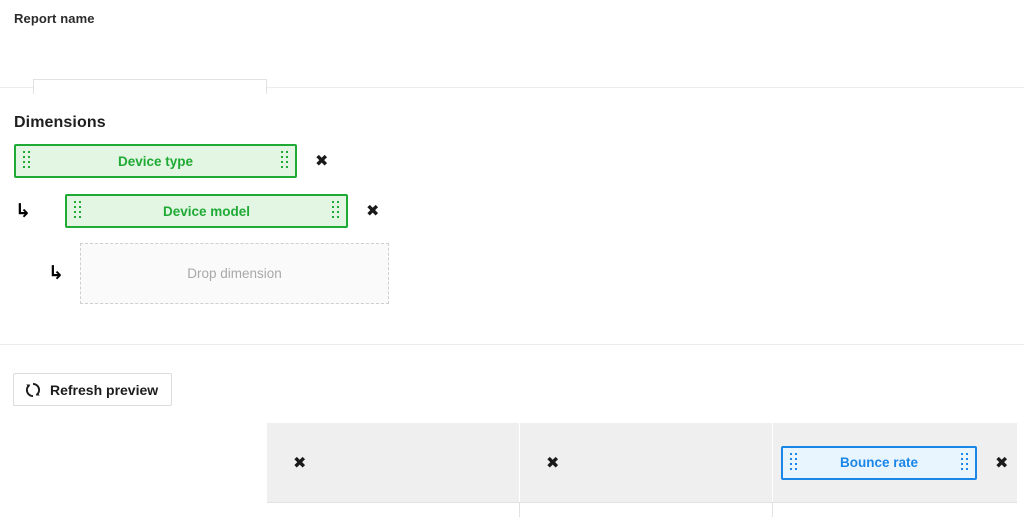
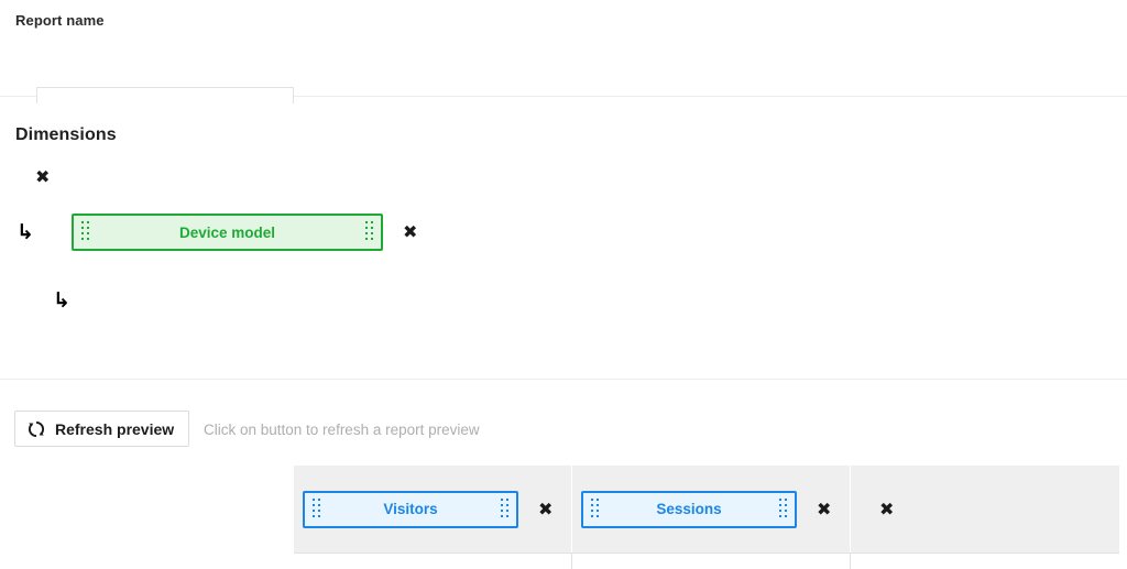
  Report name
  Dimensions
- Device type
  ✖
  ↳
  Device model
  ✖
  ↳
- Drop dimension
  Refresh preview
+ Click on button to refresh a report preview
+ Visitors
  ✖
+ Sessions
  ✖
- Bounce rate
  ✖
